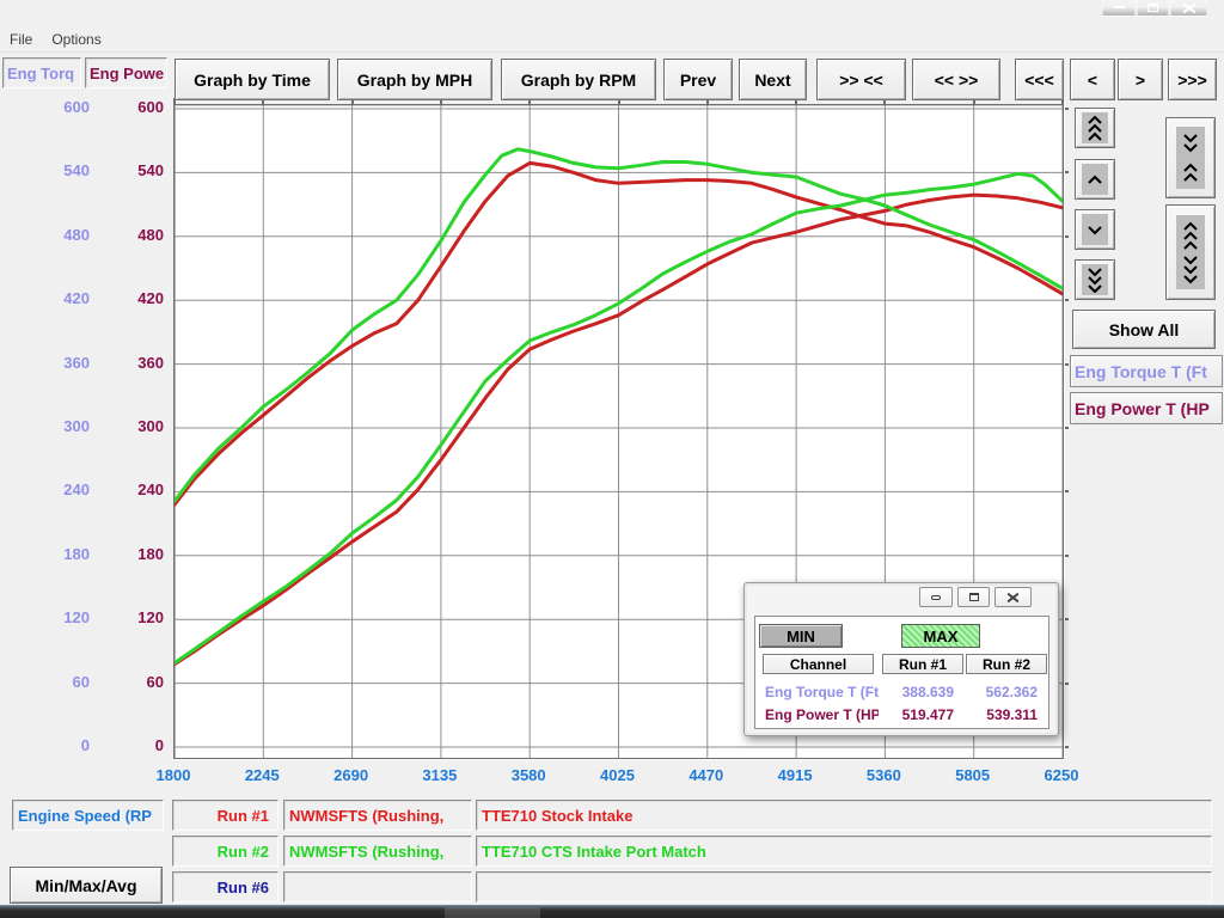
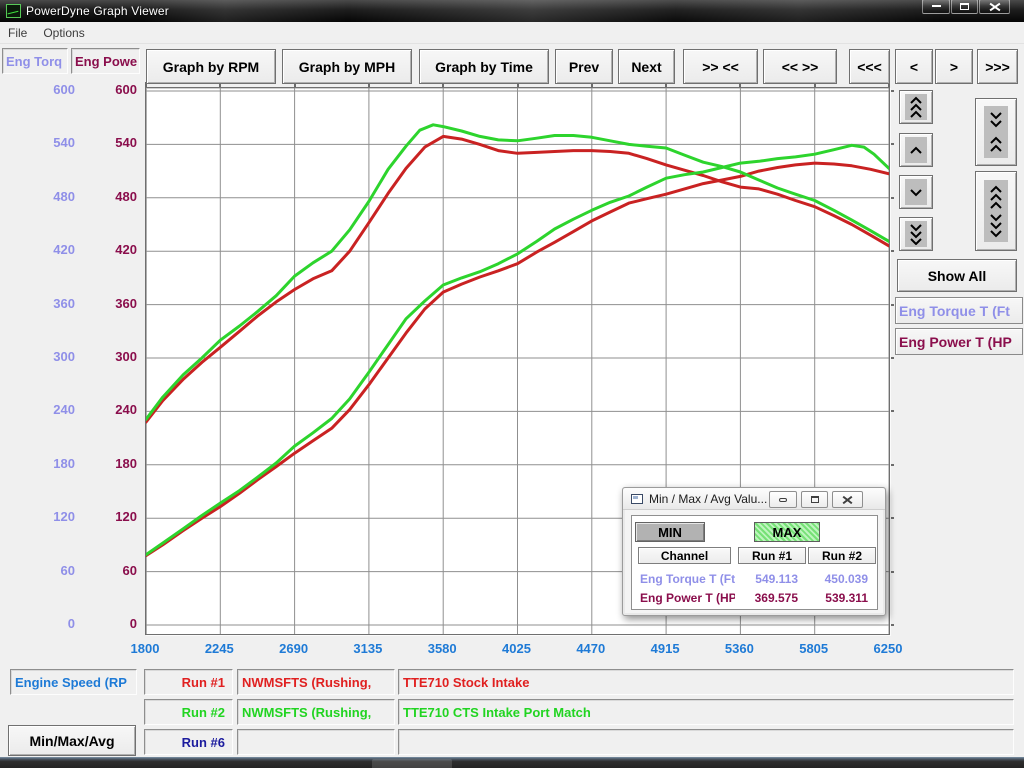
+ PowerDyne Graph Viewer
  File
  Options
  Eng Torq
  Eng Powe
- Graph by Time
+ Graph by RPM
  Graph by MPH
- Graph by RPM
+ Graph by Time
  Prev
  Next
  >> <<
  << >>
  <<<
  <
  >
  >>>
  0
  0
  60
  60
  120
  120
  180
  180
  240
  240
  300
  300
  360
  360
  420
  420
  480
  480
  540
  540
  600
  600
  1800
  2245
  2690
  3135
  3580
  4025
  4470
  4915
  5360
  5805
  6250
  Show All
  Eng Torque T (Ft
  Eng Power T (HP
  Engine Speed (RP
  Run #1
  NWMSFTS (Rushing,
  TTE710 Stock Intake
  Run #2
  NWMSFTS (Rushing,
  TTE710 CTS Intake Port Match
  Run #6
  Min/Max/Avg
+ Min / Max / Avg Valu...
  MIN
  MAX
  Channel
  Run #1
  Run #2
  Eng Torque T (Ft
- 388.639
+ 549.113
- 562.362
+ 450.039
  Eng Power T (HP
- 519.477
+ 369.575
  539.311
